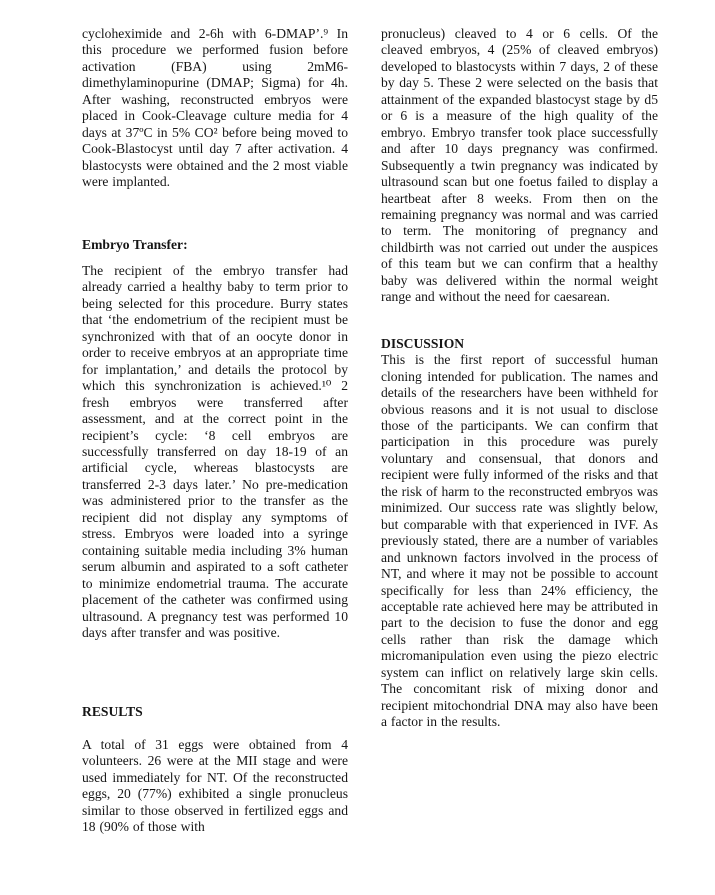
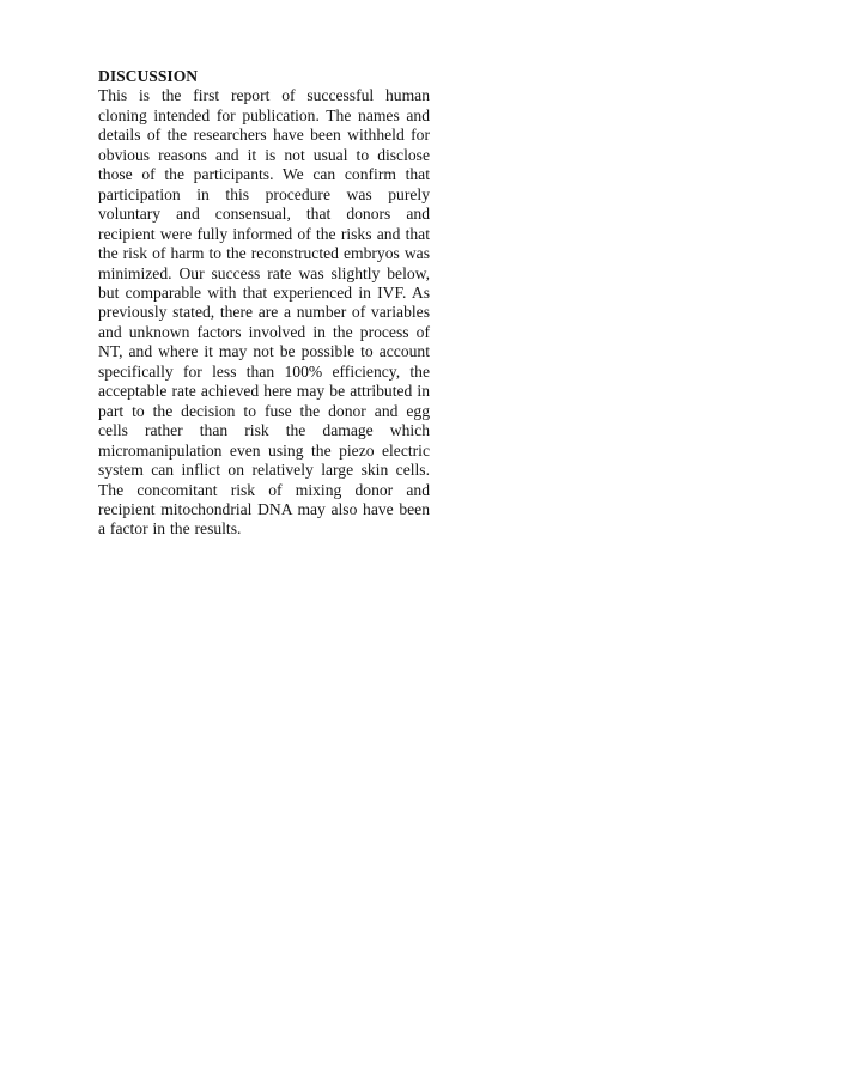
- cycloheximide and 2-6h with 6-DMAP’.⁹ In this procedure we performed fusion before activation (FBA) using 2mM6-dimethylaminopurine (DMAP; Sigma) for 4h. After washing, reconstructed embryos were placed in Cook-Cleavage culture media for 4 days at 37ºC in 5% CO² before being moved to Cook-Blastocyst until day 7 after activation. 4 blastocysts were obtained and the 2 most viable were implanted.
- Embryo Transfer:
- The recipient of the embryo transfer had already carried a healthy baby to term prior to being selected for this procedure. Burry states that ‘the endometrium of the recipient must be synchronized with that of an oocyte donor in order to receive embryos at an appropriate time for implantation,’ and details the protocol by which this synchronization is achieved.¹⁰ 2 fresh embryos were transferred after assessment, and at the correct point in the recipient’s cycle: ‘8 cell embryos are successfully transferred on day 18-19 of an artificial cycle, whereas blastocysts are transferred 2-3 days later.’ No pre-medication was administered prior to the transfer as the recipient did not display any symptoms of stress. Embryos were loaded into a syringe containing suitable media including 3% human serum albumin and aspirated to a soft catheter to minimize endometrial trauma. The accurate placement of the catheter was confirmed using ultrasound. A pregnancy test was performed 10 days after transfer and was positive.
- RESULTS
- A total of 31 eggs were obtained from 4 volunteers. 26 were at the MII stage and were used immediately for NT. Of the reconstructed eggs, 20 (77%) exhibited a single pronucleus similar to those observed in fertilized eggs and 18 (90% of those with
- pronucleus) cleaved to 4 or 6 cells. Of the cleaved embryos, 4 (25% of cleaved embryos) developed to blastocysts within 7 days, 2 of these by day 5. These 2 were selected on the basis that attainment of the expanded blastocyst stage by d5 or 6 is a measure of the high quality of the embryo. Embryo transfer took place successfully and after 10 days pregnancy was confirmed. Subsequently a twin pregnancy was indicated by ultrasound scan but one foetus failed to display a heartbeat after 8 weeks. From then on the remaining pregnancy was normal and was carried to term. The monitoring of pregnancy and childbirth was not carried out under the auspices of this team but we can confirm that a healthy baby was delivered within the normal weight range and without the need for caesarean.
  DISCUSSION
- This is the first report of successful human cloning intended for publication. The names and details of the researchers have been withheld for obvious reasons and it is not usual to disclose those of the participants. We can confirm that participation in this procedure was purely voluntary and consensual, that donors and recipient were fully informed of the risks and that the risk of harm to the reconstructed embryos was minimized. Our success rate was slightly below, but comparable with that experienced in IVF. As previously stated, there are a number of variables and unknown factors involved in the process of NT, and where it may not be possible to account specifically for less than 24% efficiency, the acceptable rate achieved here may be attributed in part to the decision to fuse the donor and egg cells rather than risk the damage which micromanipulation even using the piezo electric system can inflict on relatively large skin cells. The concomitant risk of mixing donor and recipient mitochondrial DNA may also have been a factor in the results.
+ This is the first report of successful human cloning intended for publication. The names and details of the researchers have been withheld for obvious reasons and it is not usual to disclose those of the participants. We can confirm that participation in this procedure was purely voluntary and consensual, that donors and recipient were fully informed of the risks and that the risk of harm to the reconstructed embryos was minimized. Our success rate was slightly below, but comparable with that experienced in IVF. As previously stated, there are a number of variables and unknown factors involved in the process of NT, and where it may not be possible to account specifically for less than 100% efficiency, the acceptable rate achieved here may be attributed in part to the decision to fuse the donor and egg cells rather than risk the damage which micromanipulation even using the piezo electric system can inflict on relatively large skin cells. The concomitant risk of mixing donor and recipient mitochondrial DNA may also have been a factor in the results.
